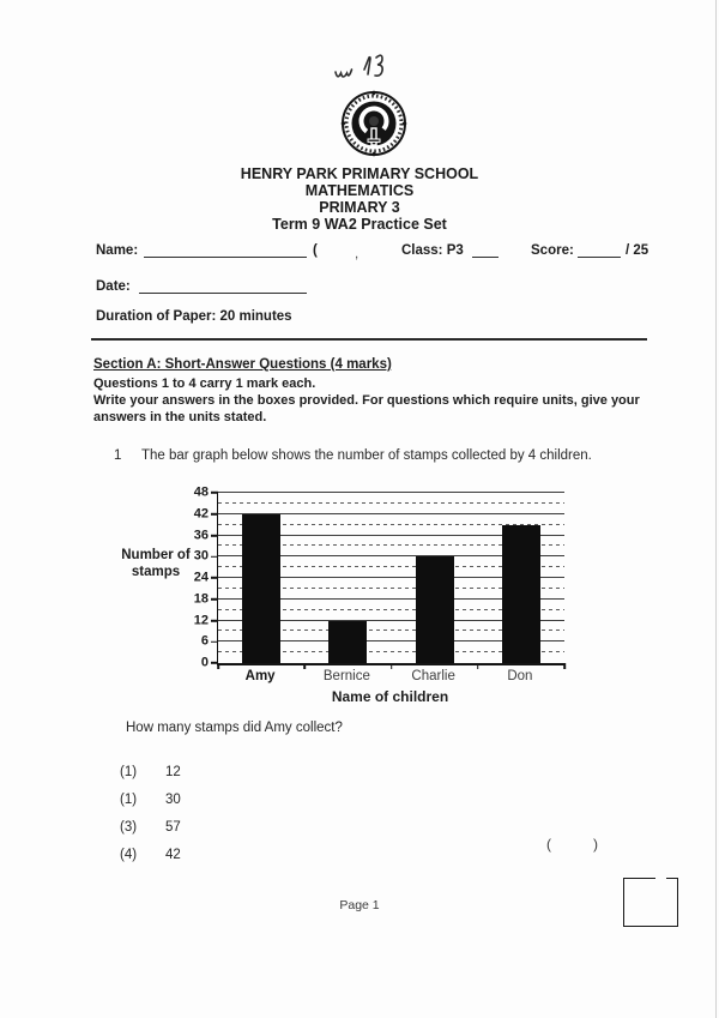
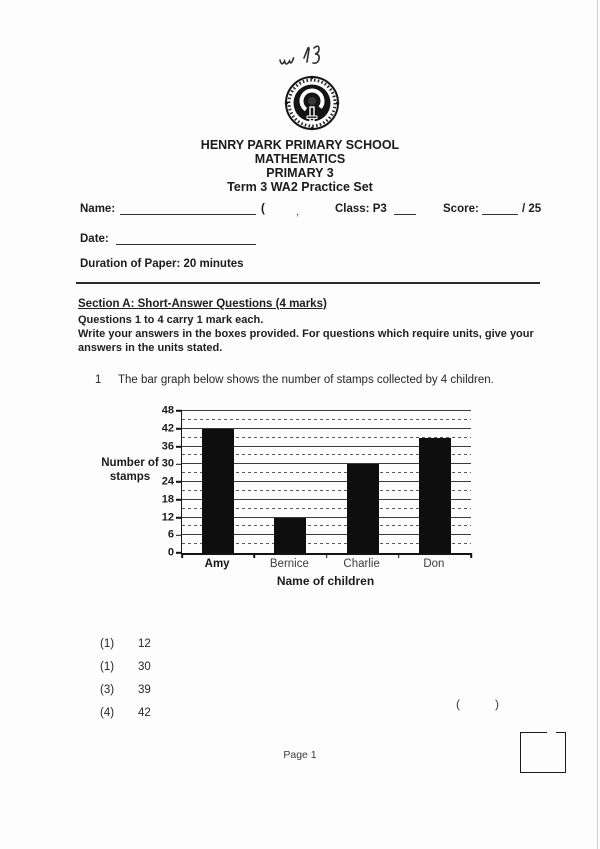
  HENRY PARK PRIMARY SCHOOL
  MATHEMATICS
  PRIMARY 3
- Term 9 WA2 Practice Set
+ Term 3 WA2 Practice Set
  Name:
  (
  ,
  Class: P3
  Score:
  / 25
  Date:
  Duration of Paper: 20 minutes
  Section A: Short-Answer Questions (4 marks)
  Questions 1 to 4 carry 1 mark each.
  Write your answers in the boxes provided. For questions which require units, give your
  answers in the units stated.
  1
  The bar graph below shows the number of stamps collected by 4 children.
  Number of
  stamps
  0
  6
  12
  18
  24
  30
  36
  42
  48
  Amy
  Bernice
  Charlie
  Don
  Name of children
- How many stamps did Amy collect?
  (1) 12
  (1) 30
- (3) 57
+ (3) 39
  (4) 42
  (
  )
  Page 1
